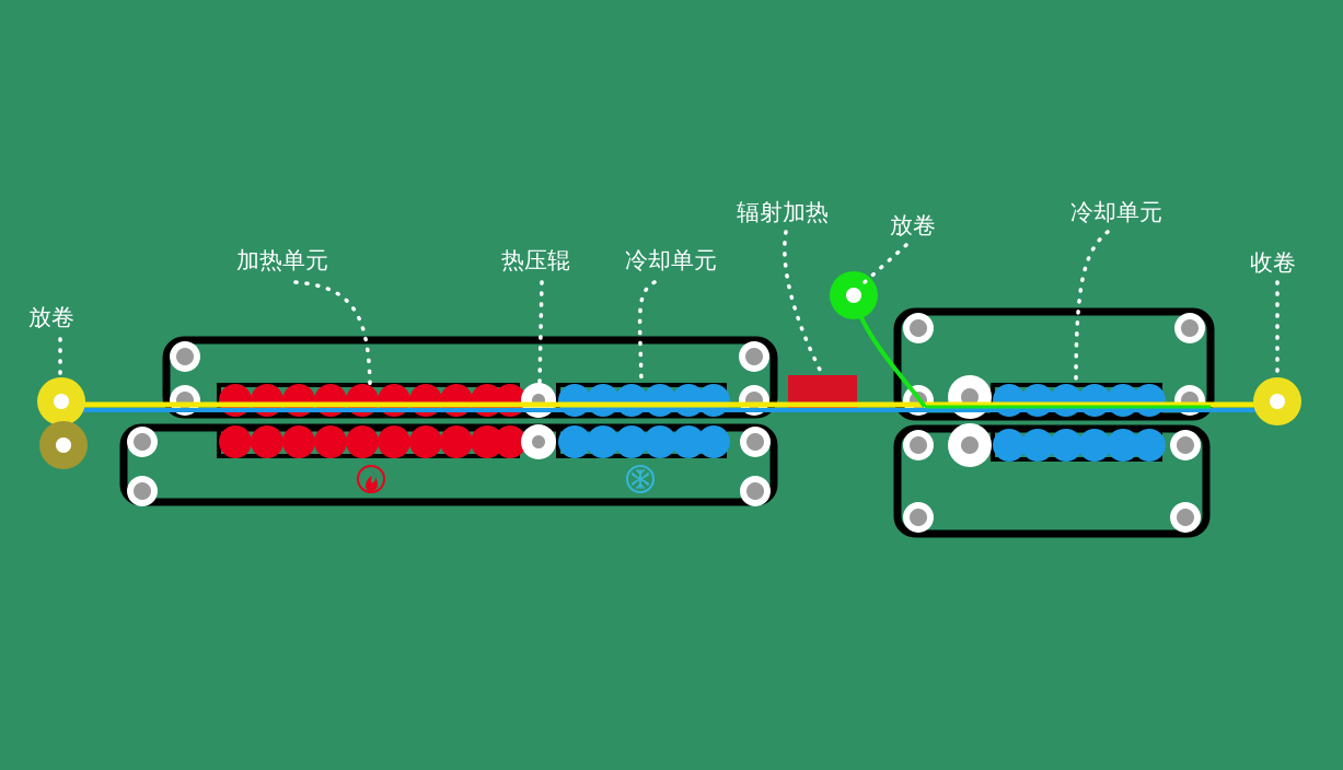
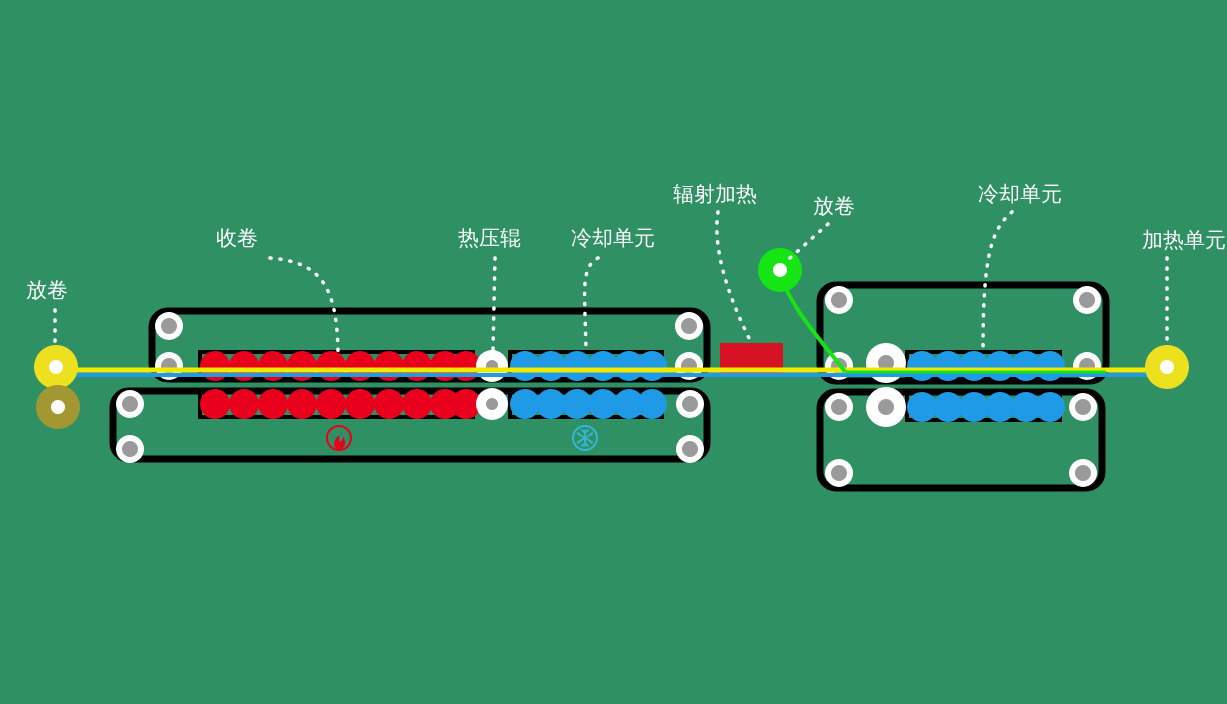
  放卷
- 加热单元
+ 收卷
  热压辊
  冷却单元
  辐射加热
  放卷
  冷却单元
- 收卷
+ 加热单元
